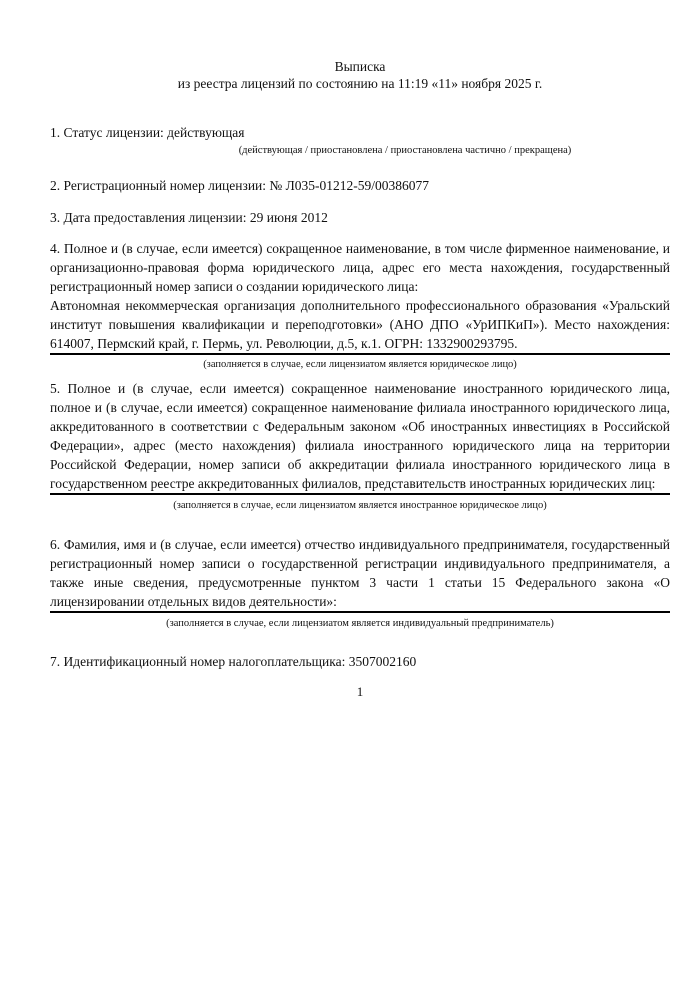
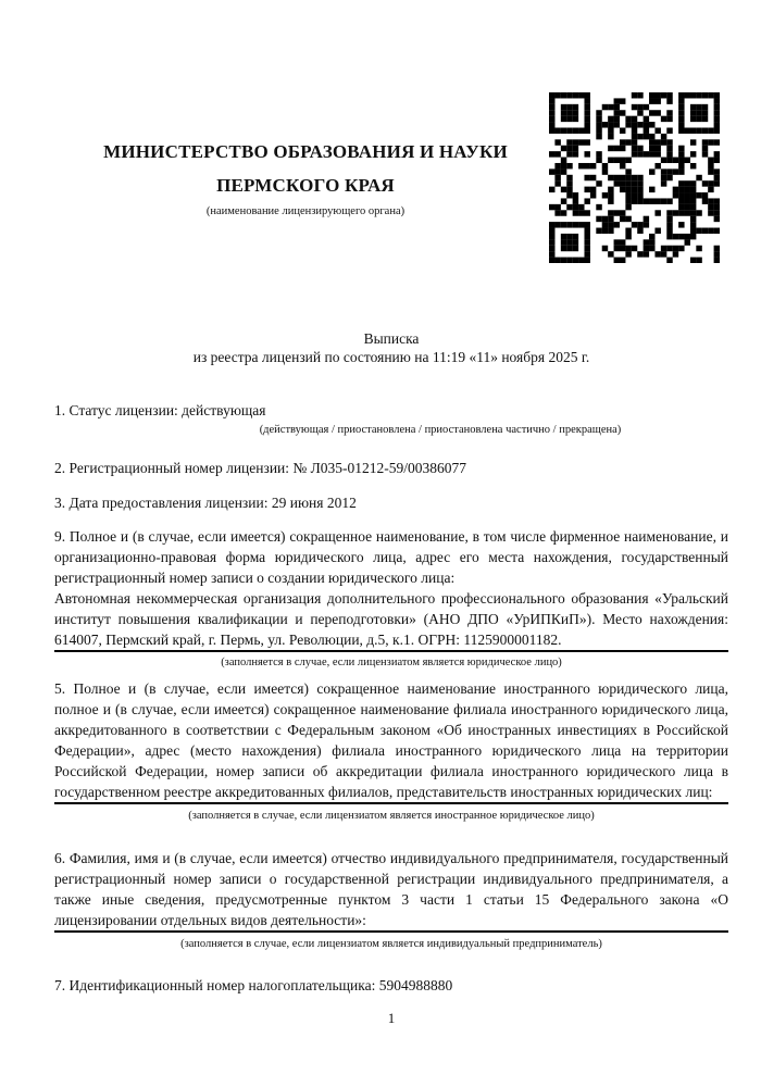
+ МИНИСТЕРСТВО ОБРАЗОВАНИЯ И НАУКИ
+ ПЕРМСКОГО КРАЯ
+ (наименование лицензирующего органа)
  Выписка
  из реестра лицензий по состоянию на 11:19 «11» ноября 2025 г.
  1. Статус лицензии: действующая
  (действующая / приостановлена / приостановлена частично / прекращена)
  2. Регистрационный номер лицензии: № Л035-01212-59/00386077
  3. Дата предоставления лицензии: 29 июня 2012
- 4. Полное и (в случае, если имеется) сокращенное наименование, в том числе фирменное наименование, и организационно-правовая форма юридического лица, адрес его места нахождения, государственный регистрационный номер записи о создании юридического лица:
+ 9. Полное и (в случае, если имеется) сокращенное наименование, в том числе фирменное наименование, и организационно-правовая форма юридического лица, адрес его места нахождения, государственный регистрационный номер записи о создании юридического лица:
- Автономная некоммерческая организация дополнительного профессионального образования «Уральский институт повышения квалификации и переподготовки» (АНО ДПО «УрИПКиП»). Место нахождения: 614007, Пермский край, г. Пермь, ул. Революции, д.5, к.1. ОГРН: 1332900293795.
+ Автономная некоммерческая организация дополнительного профессионального образования «Уральский институт повышения квалификации и переподготовки» (АНО ДПО «УрИПКиП»). Место нахождения: 614007, Пермский край, г. Пермь, ул. Революции, д.5, к.1. ОГРН: 1125900001182.
  (заполняется в случае, если лицензиатом является юридическое лицо)
  5. Полное и (в случае, если имеется) сокращенное наименование иностранного юридического лица, полное и (в случае, если имеется) сокращенное наименование филиала иностранного юридического лица, аккредитованного в соответствии с Федеральным законом «Об иностранных инвестициях в Российской Федерации», адрес (место нахождения) филиала иностранного юридического лица на территории Российской Федерации, номер записи об аккредитации филиала иностранного юридического лица в государственном реестре аккредитованных филиалов, представительств иностранных юридических лиц:
  (заполняется в случае, если лицензиатом является иностранное юридическое лицо)
  6. Фамилия, имя и (в случае, если имеется) отчество индивидуального предпринимателя, государственный регистрационный номер записи о государственной регистрации индивидуального предпринимателя, а также иные сведения, предусмотренные пунктом 3 части 1 статьи 15 Федерального закона «О лицензировании отдельных видов деятельности»:
  (заполняется в случае, если лицензиатом является индивидуальный предприниматель)
- 7. Идентификационный номер налогоплательщика: 3507002160
+ 7. Идентификационный номер налогоплательщика: 5904988880
  1
